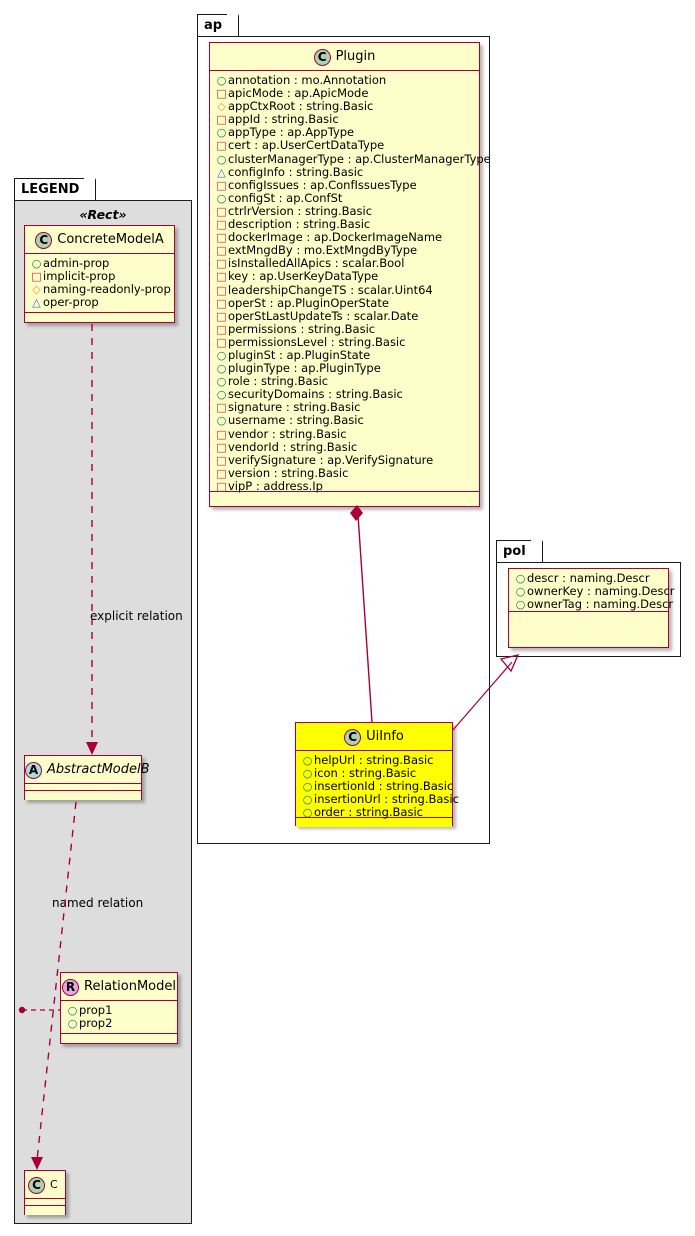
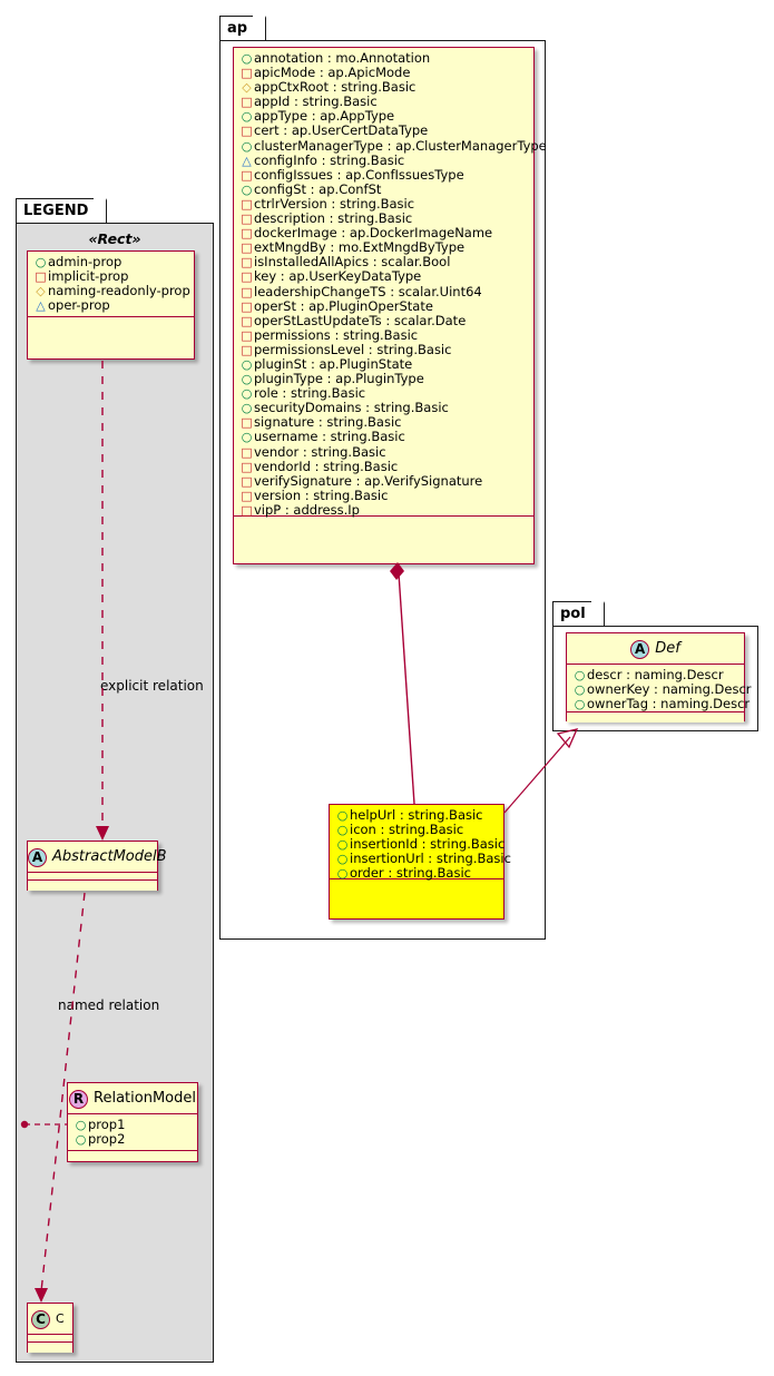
  ap
- C Plugin
  ○
  annotation : mo.Annotation
  □
  apicMode : ap.ApicMode
  ◇
  appCtxRoot : string.Basic
  □
  appId : string.Basic
  ○
  appType : ap.AppType
  □
  cert : ap.UserCertDataType
  ○
  clusterManagerType : ap.ClusterManagerType
  △
  configInfo : string.Basic
  □
  configIssues : ap.ConfIssuesType
  ○
  configSt : ap.ConfSt
  □
  ctrlrVersion : string.Basic
  □
  description : string.Basic
  □
  dockerImage : ap.DockerImageName
  □
  extMngdBy : mo.ExtMngdByType
  □
  isInstalledAllApics : scalar.Bool
  □
  key : ap.UserKeyDataType
  □
  leadershipChangeTS : scalar.Uint64
  □
  operSt : ap.PluginOperState
  □
  operStLastUpdateTs : scalar.Date
  □
  permissions : string.Basic
  □
  permissionsLevel : string.Basic
  ○
  pluginSt : ap.PluginState
  ○
  pluginType : ap.PluginType
  ○
  role : string.Basic
  ○
  securityDomains : string.Basic
  □
  signature : string.Basic
  ○
  username : string.Basic
  □
  vendor : string.Basic
  □
  vendorId : string.Basic
  □
  verifySignature : ap.VerifySignature
  □
  version : string.Basic
  □
  vipP : address.Ip
- C UiInfo
  ○
  helpUrl : string.Basic
  ○
  icon : string.Basic
  ○
  insertionId : string.Basic
  ○
  insertionUrl : string.Basic
  ○
  order : string.Basic
  pol
+ A Def
  ○
  descr : naming.Descr
  ○
  ownerKey : naming.Descr
  ○
  ownerTag : naming.Descr
  LEGEND
  «Rect»
- C ConcreteModelA
  ○
  admin-prop
  □
  implicit-prop
  ◇
  naming-readonly-prop
  △
  oper-prop
  A AbstractModelB
  R RelationModel
  ○
  prop1
  ○
  prop2
  C C
  explicit relation
  named relation
